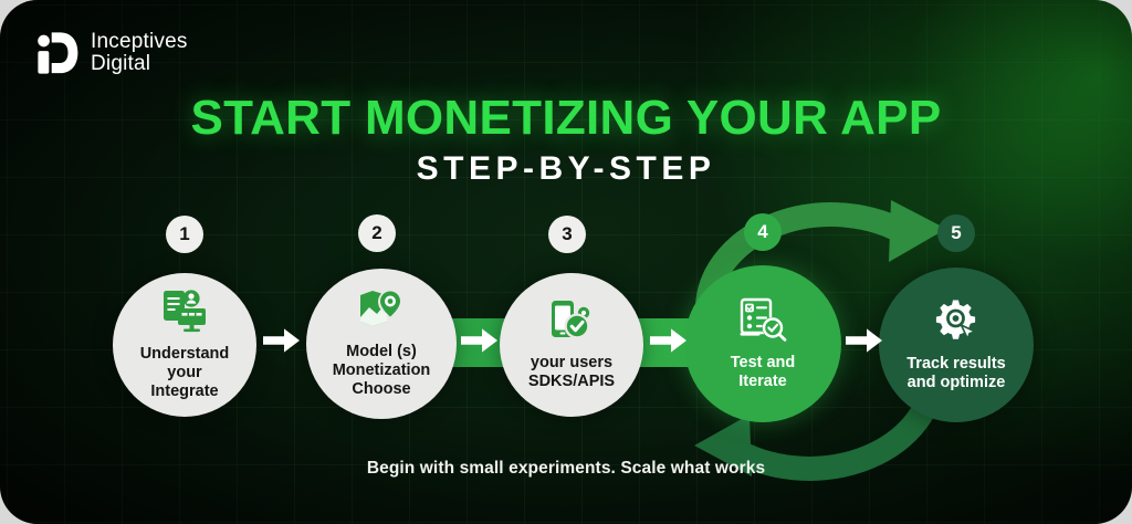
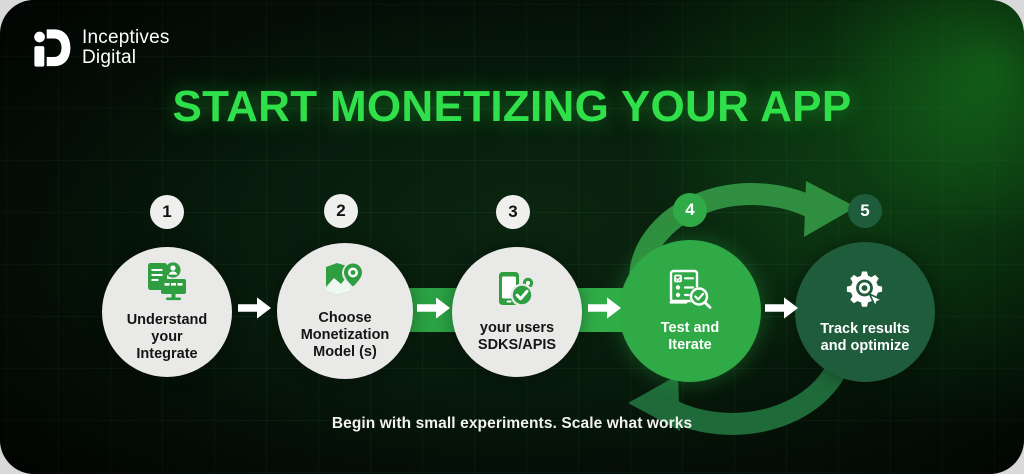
  Inceptives
  Digital
  START MONETIZING YOUR APP
- STEP-BY-STEP
  Understand your
  Integrate
- Model (s)
+ Choose
  Monetization
- Choose
+ Model (s)
  your users
  SDKS/APIS
  Test and
  Iterate
  Track results
  and optimize
  1
  2
  3
  4
  5
  Begin with small experiments. Scale what works
